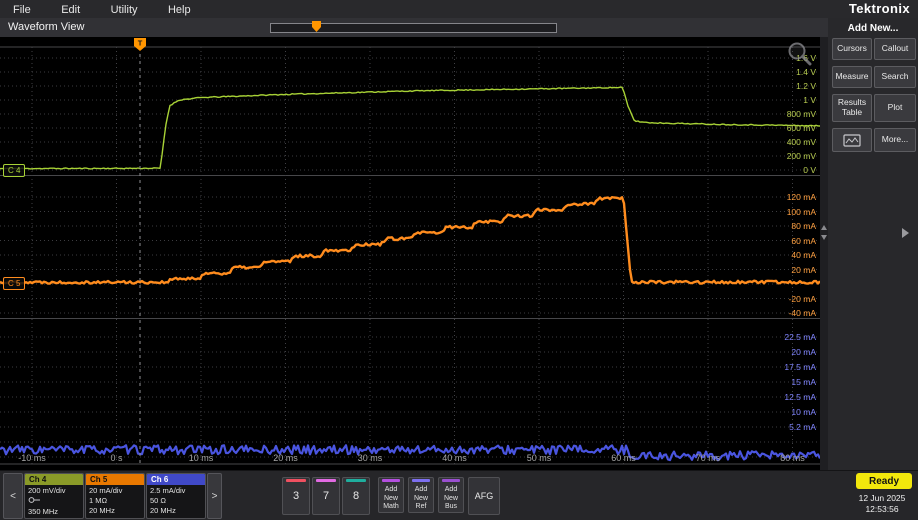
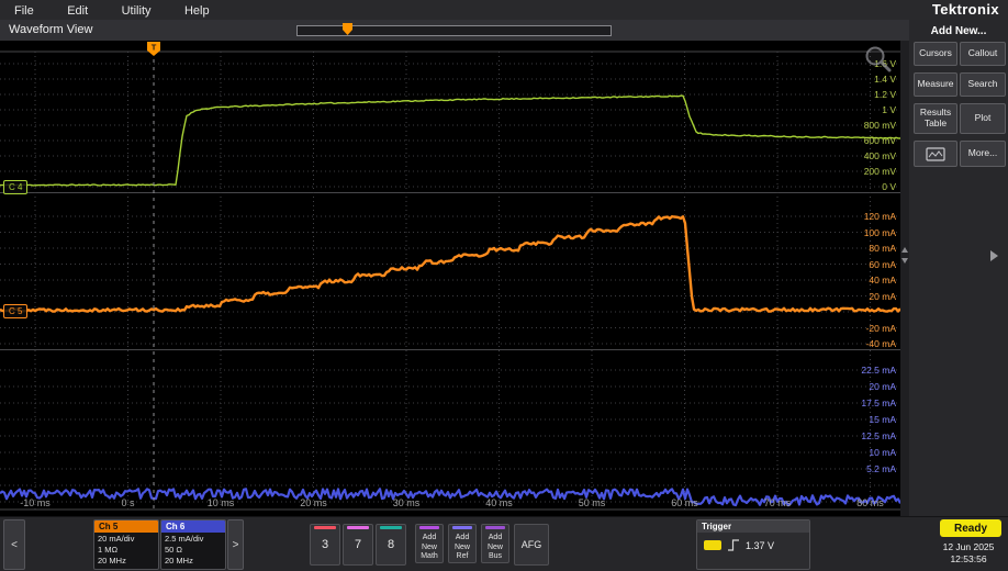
  File Edit Utility Help
  Tektronix
  Waveform View
  Add New...
  Cursors
  Callout
  Measure
  Search
  Results Table
  Plot
  More...
  T
  -10 ms
  0 s
  10 ms
  20 ms
  30 ms
  40 ms
  50 ms
  60 ms
  70 ms
  80 ms
  1.6 V
  1.4 V
  1.2 V
  1 V
  800 mV
  600 mV
  400 mV
  200 mV
  0 V
  120 mA
  100 mA
  80 mA
  60 mA
  40 mA
  20 mA
  -20 mA
  -40 mA
  22.5 mA
  20 mA
  17.5 mA
  15 mA
  12.5 mA
  10 mA
  5.2 mA
  C 4
  C 5
  <
- Ch 4
- 200 mV/div
- 350 MHz
  Ch 5
  20 mA/div
  1 MΩ
  20 MHz
  Ch 6
  2.5 mA/div
  50 Ω
  20 MHz
  >
  3
  7
  8
  AFG
+ Trigger
+ 1.37 V
  Ready
  12 Jun 2025
  12:53:56
